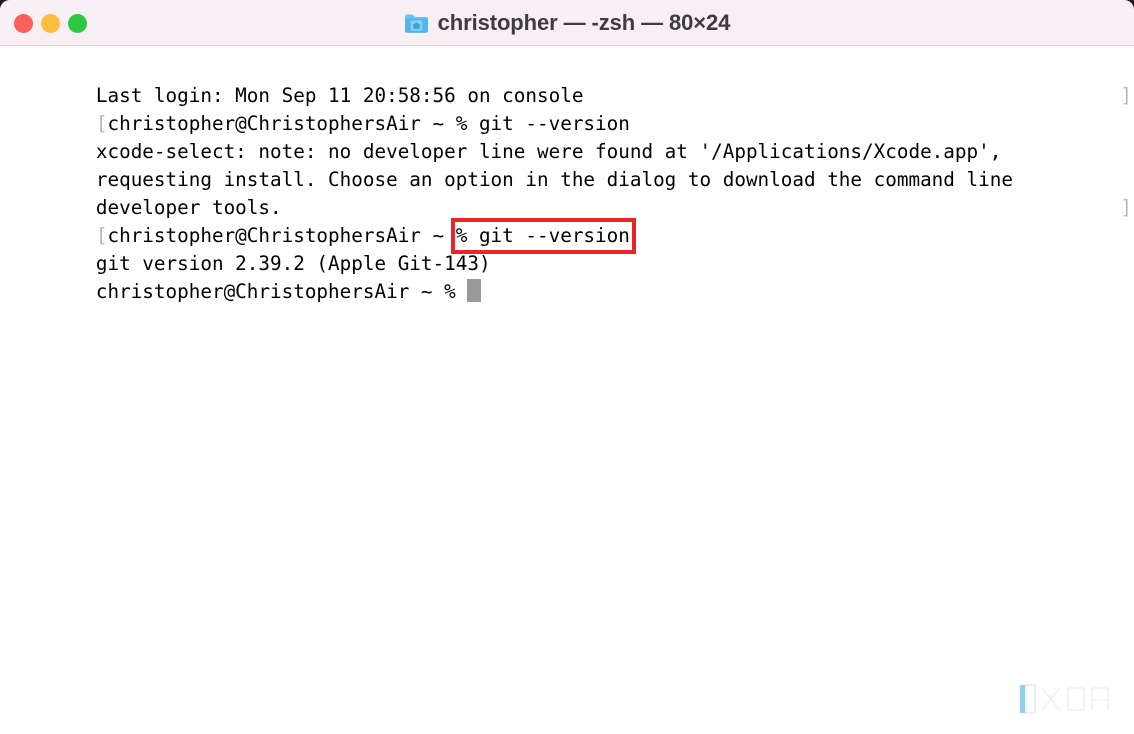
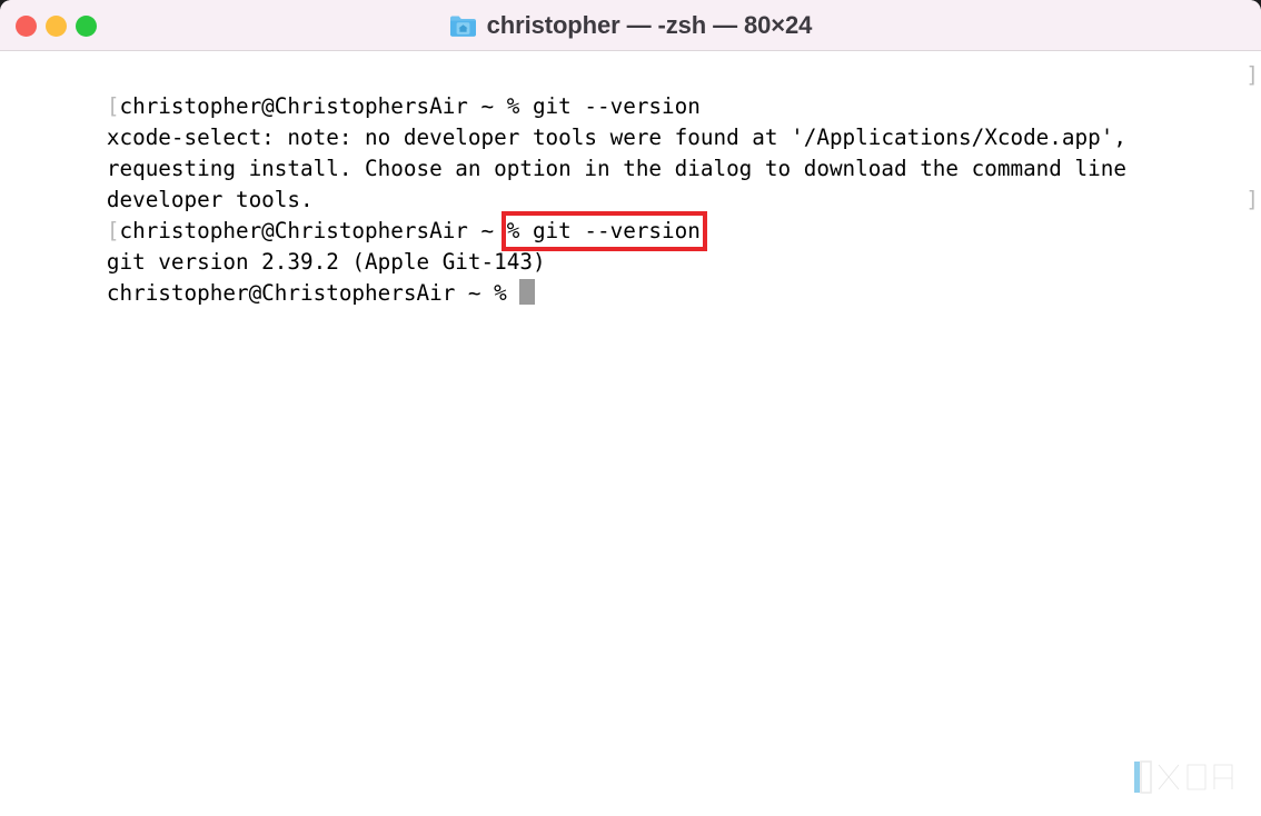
  christopher — -zsh — 80×24
- Last login: Mon Sep 11 20:58:56 on console
  [christopher@ChristophersAir ~ % git --version
  ]
- xcode-select: note: no developer line were found at '/Applications/Xcode.app',
+ xcode-select: note: no developer tools were found at '/Applications/Xcode.app',
  requesting install. Choose an option in the dialog to download the command line
  developer tools.
  [christopher@ChristophersAir ~ % git --version
  ]
  git version 2.39.2 (Apple Git-143)
  christopher@ChristophersAir ~ %
